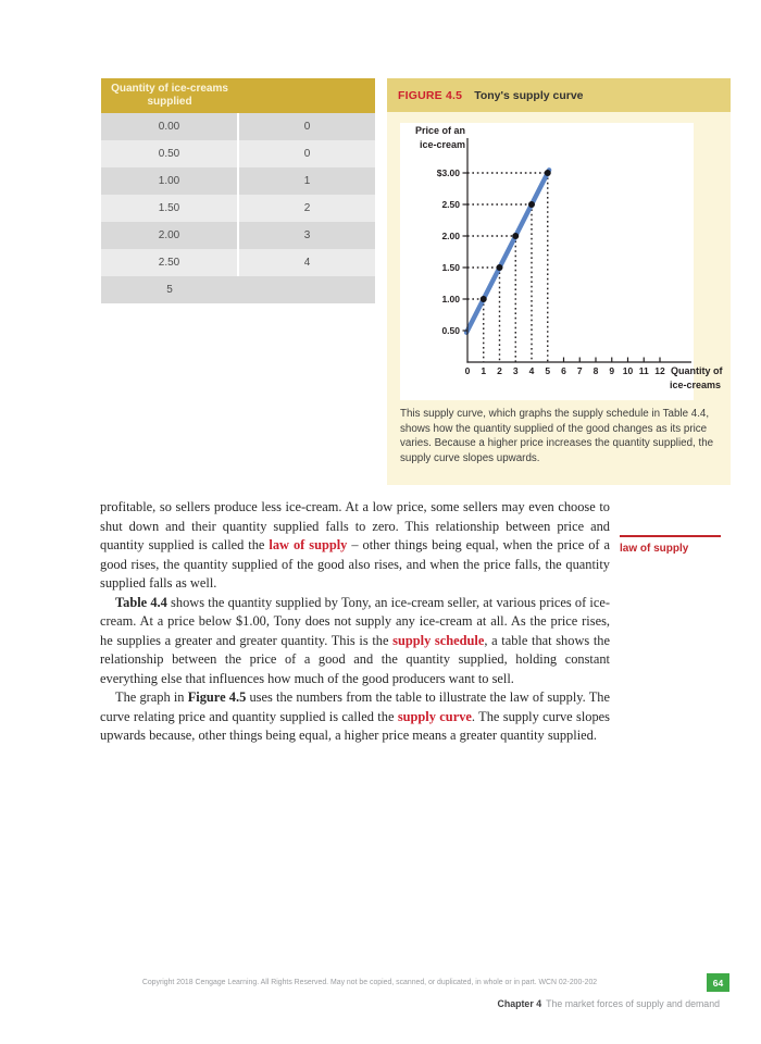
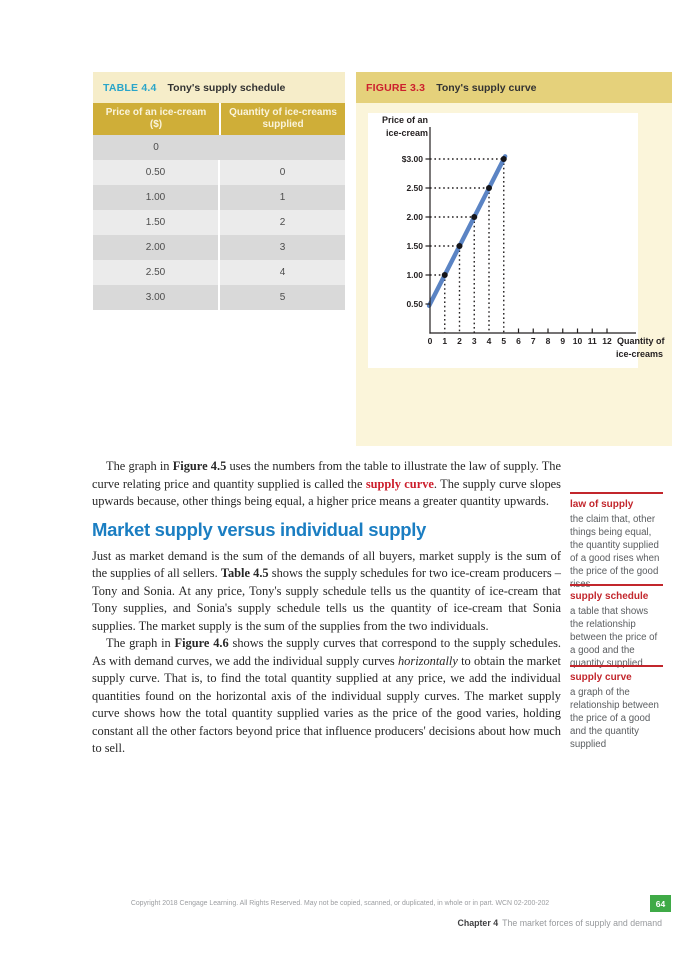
+ TABLE 4.4
+ Tony's supply schedule
+ Price of an ice-cream
+ ($)
  Quantity of ice-creams
  supplied
- 0.00
  0
  0.50
  0
  1.00
  1
  1.50
  2
  2.00
  3
  2.50
  4
+ 3.00
  5
- FIGURE 4.5
+ FIGURE 3.3
  Tony's supply curve
  $3.00
  2.50
  2.00
  1.50
  1.00
  0.50
  0
  1
  2
  3
  4
  5
  6
  7
  8
  9
  10
  11
  12
  Price of an
  ice-cream
  Quantity of
  ice-creams
- This supply curve, which graphs the supply schedule in Table 4.4, shows how the quantity supplied of the good changes as its price varies. Because a higher price increases the quantity supplied, the supply curve slopes upwards.
- profitable, so sellers produce less ice-cream. At a low price, some sellers may even choose to shut down and their quantity supplied falls to zero. This relationship between price and quantity supplied is called the law of supply – other things being equal, when the price of a good rises, the quantity supplied of the good also rises, and when the price falls, the quantity supplied falls as well.
- Table 4.4 shows the quantity supplied by Tony, an ice-cream seller, at various prices of ice-cream. At a price below $1.00, Tony does not supply any ice-cream at all. As the price rises, he supplies a greater and greater quantity. This is the supply schedule, a table that shows the relationship between the price of a good and the quantity supplied, holding constant everything else that influences how much of the good producers want to sell.
- The graph in Figure 4.5 uses the numbers from the table to illustrate the law of supply. The curve relating price and quantity supplied is called the supply curve. The supply curve slopes upwards because, other things being equal, a higher price means a greater quantity supplied.
+ The graph in Figure 4.5 uses the numbers from the table to illustrate the law of supply. The curve relating price and quantity supplied is called the supply curve. The supply curve slopes upwards because, other things being equal, a higher price means a greater quantity upwards.
+ Market supply versus individual supply
+ Just as market demand is the sum of the demands of all buyers, market supply is the sum of the supplies of all sellers. Table 4.5 shows the supply schedules for two ice-cream producers – Tony and Sonia. At any price, Tony's supply schedule tells us the quantity of ice-cream that Tony supplies, and Sonia's supply schedule tells us the quantity of ice-cream that Sonia supplies. The market supply is the sum of the supplies from the two individuals.
+ The graph in Figure 4.6 shows the supply curves that correspond to the supply schedules. As with demand curves, we add the individual supply curves horizontally to obtain the market supply curve. That is, to find the total quantity supplied at any price, we add the individual quantities found on the horizontal axis of the individual supply curves. The market supply curve shows how the total quantity supplied varies as the price of the good varies, holding constant all the other factors beyond price that influence producers' decisions about how much to sell.
  law of supply
+ the claim that, other things being equal, the quantity supplied of a good rises when the price of the good rises
+ supply schedule
+ a table that shows the relationship between the price of a good and the quantity supplied
+ supply curve
+ a graph of the relationship between the price of a good and the quantity supplied
  64
  Chapter 4 The market forces of supply and demand
